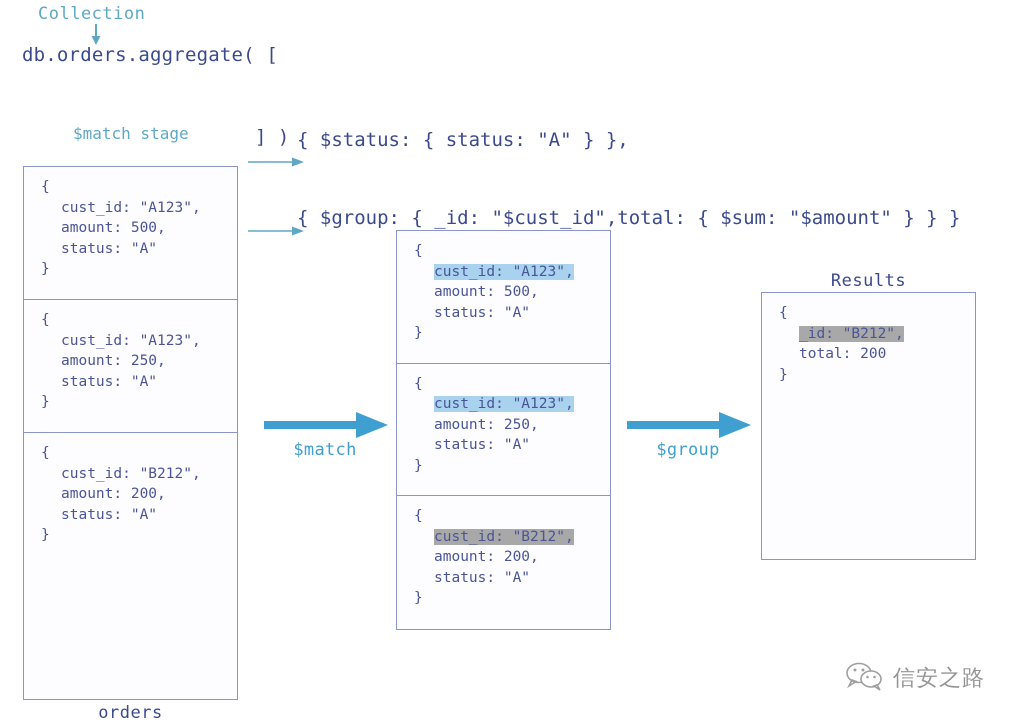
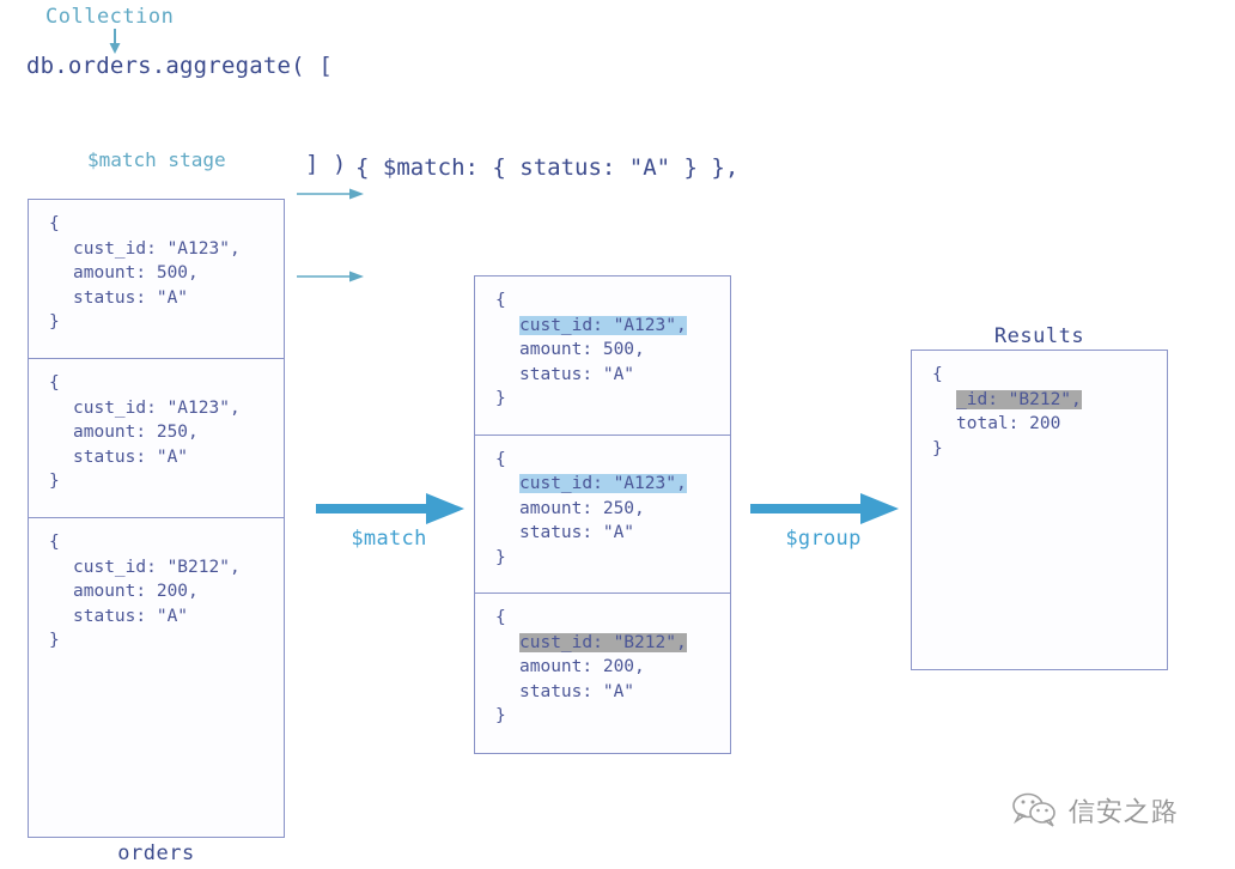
  Collection
  db.orders.aggregate( [
  $match stage
- { $status: { status: "A" } },
+ { $match: { status: "A" } },
- { $group: { _id: "$cust_id",total: { $sum: "$amount" } } }
  ] )
  { cust_id: "A123", amount: 500, status: "A" }
  { cust_id: "A123", amount: 250, status: "A" }
  { cust_id: "B212", amount: 200, status: "A" }
  orders
  $match
  { cust_id: "A123", amount: 500, status: "A" }
  { cust_id: "A123", amount: 250, status: "A" }
  { cust_id: "B212", amount: 200, status: "A" }
  $group
  Results
  { _id: "B212", total: 200 }
  信安之路
